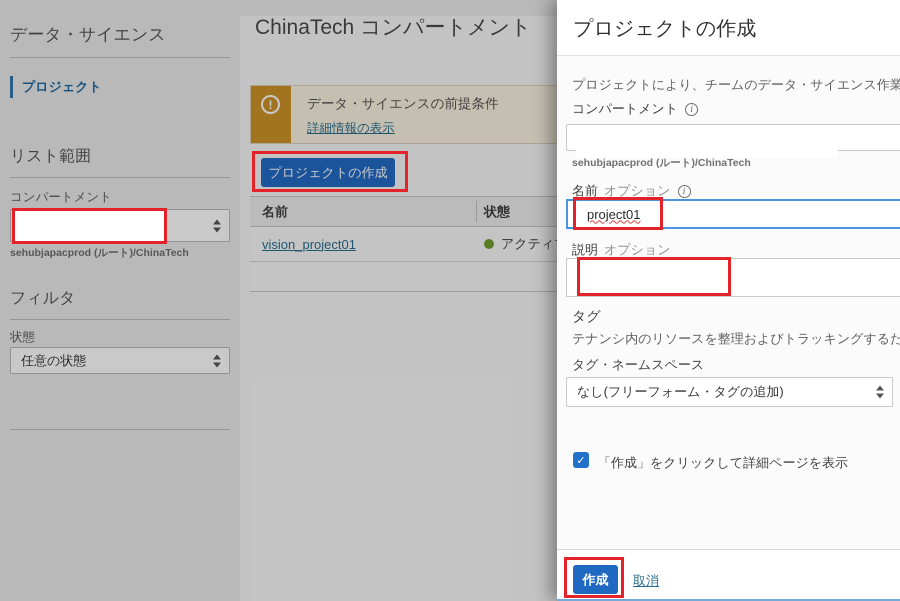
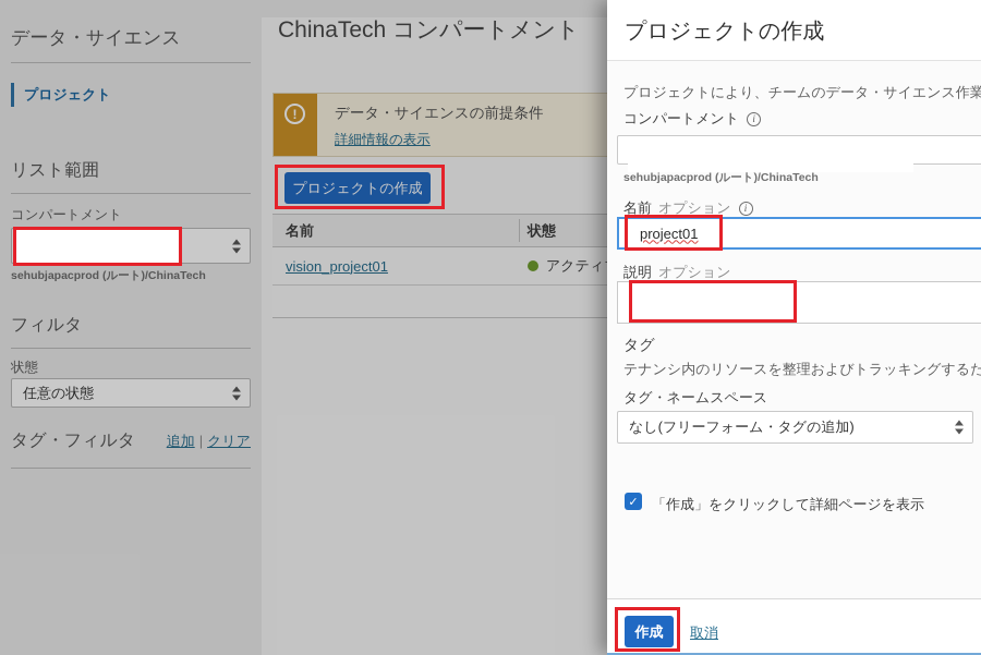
  データ・サイエンス
  プロジェクト
  リスト範囲
  コンパートメント
  sehubjapacprod (ルート)/ChinaTech
  フィルタ
  状態
  任意の状態
+ タグ・フィルタ
+ 追加 | クリア
  ChinaTech コンパートメント
  !
  データ・サイエンスの前提条件
  詳細情報の表示
  プロジェクトの作成
  名前
  状態
  vision_project01
  アクティ
  プロジェクトの作成
  プロジェクトにより、チームのデータ・サイエンス作業
  コンパートメント
  i
  sehubjapacprod (ルート)/ChinaTech
  名前
  オプション
  i
  project01
  説明
  オプション
  タグ
  テナンシ内のリソースを整理およびトラッキングするた
  タグ・ネームスペース
  なし(フリーフォーム・タグの追加)
  ✓
  「作成」をクリックして詳細ページを表示
  作成
  取消
